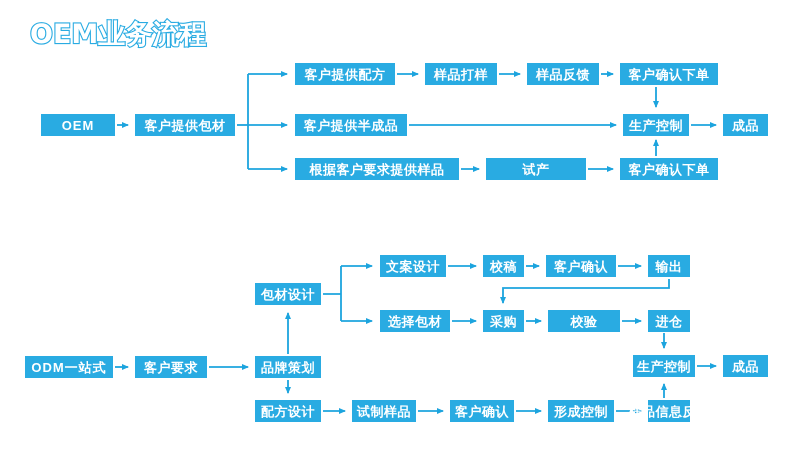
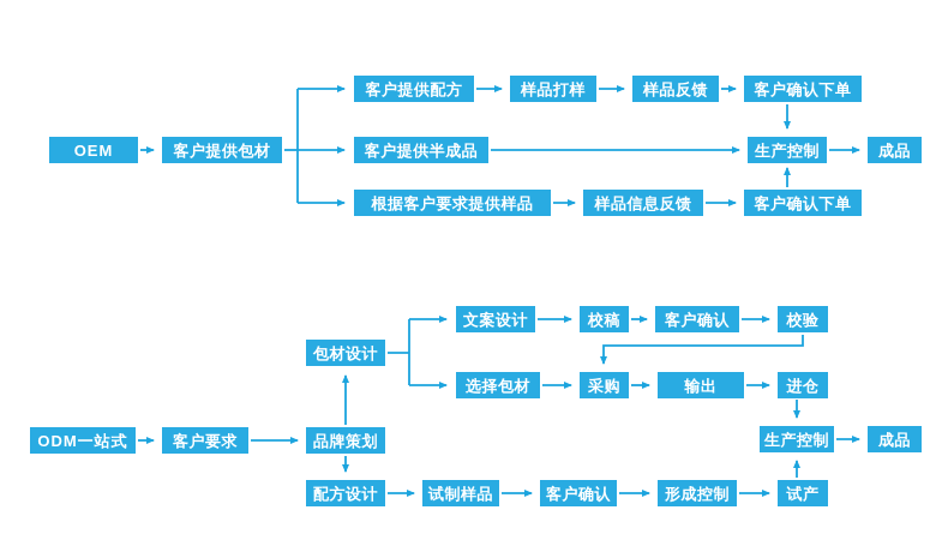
- OEM业务流程
  OEM
  客户提供包材
  客户提供配方
  样品打样
  样品反馈
  客户确认下单
  客户提供半成品
  生产控制
  成品
  根据客户要求提供样品
- 试产
+ 样品信息反馈
  客户确认下单
  ODM一站式
  客户要求
  品牌策划
  包材设计
  文案设计
  校稿
  客户确认
- 输出
+ 校验
  选择包材
  采购
- 校验
+ 输出
  进仓
  生产控制
  成品
  配方设计
  试制样品
  客户确认
  形成控制
- 样品信息反馈
+ 试产
